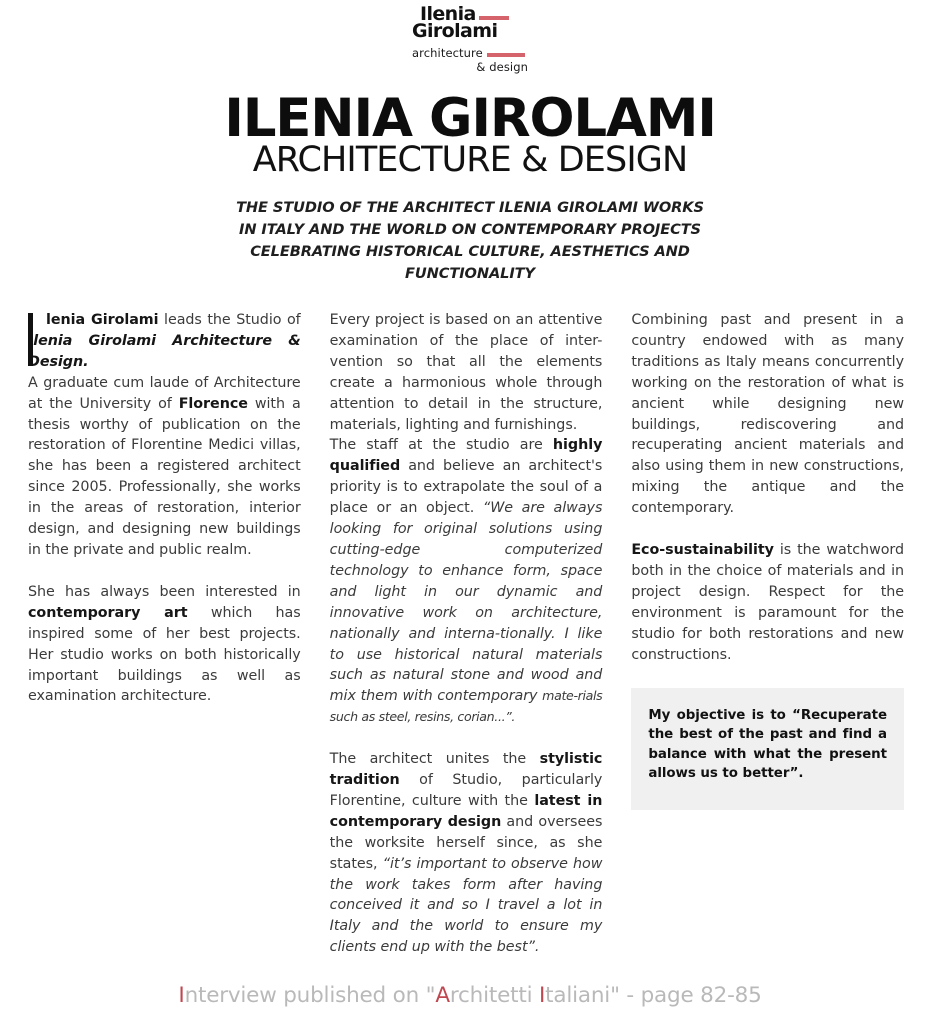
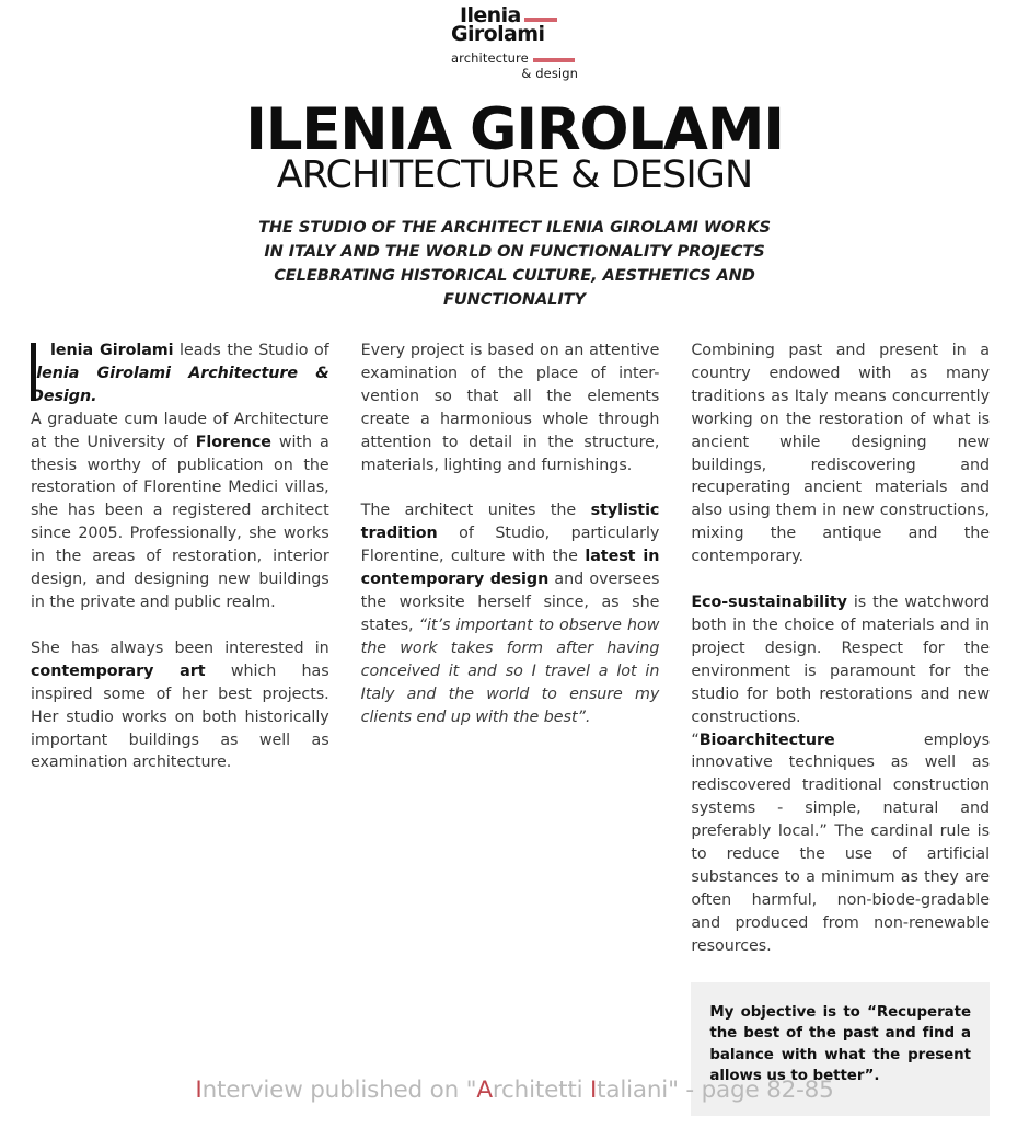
  Ilenia
  Girolami
  architecture
  & design
  ILENIA GIROLAMI
  ARCHITECTURE & DESIGN
- THE STUDIO OF THE ARCHITECT ILENIA GIROLAMI WORKS IN ITALY AND THE WORLD ON CONTEMPORARY PROJECTS CELEBRATING HISTORICAL CULTURE, AESTHETICS AND FUNCTIONALITY
+ THE STUDIO OF THE ARCHITECT ILENIA GIROLAMI WORKS IN ITALY AND THE WORLD ON FUNCTIONALITY PROJECTS CELEBRATING HISTORICAL CULTURE, AESTHETICS AND FUNCTIONALITY
  lenia Girolami leads the Studio of lenia Girolami Architecture & Design.
  A graduate cum laude of Architecture at the University of Florence with a thesis worthy of publication on the restoration of Florentine Medici villas, she has been a registered architect since 2005. Professionally, she works in the areas of restoration, interior design, and designing new buildings in the private and public realm.
  She has always been interested in contemporary art which has inspired some of her best projects. Her studio works on both historically important buildings as well as examination architecture.
  Every project is based on an attentive examination of the place of inter-vention so that all the elements create a harmonious whole through attention to detail in the structure, materials, lighting and furnishings.
- The staff at the studio are highly qualified and believe an architect's priority is to extrapolate the soul of a place or an object. “We are always looking for original solutions using cutting-edge computerized technology to enhance form, space and light in our dynamic and innovative work on architecture, nationally and interna-tionally. I like to use historical natural materials such as natural stone and wood and mix them with contemporary mate-rials such as steel, resins, corian...”.
  The architect unites the stylistic tradition of Studio, particularly Florentine, culture with the latest in contemporary design and oversees the worksite herself since, as she states, “it’s important to observe how the work takes form after having conceived it and so I travel a lot in Italy and the world to ensure my clients end up with the best”.
  Combining past and present in a country endowed with as many traditions as Italy means concurrently working on the restoration of what is ancient while designing new buildings, rediscovering and recuperating ancient materials and also using them in new constructions, mixing the antique and the contemporary.
  Eco-sustainability is the watchword both in the choice of materials and in project design. Respect for the environment is paramount for the studio for both restorations and new constructions.
+ “Bioarchitecture employs innovative techniques as well as rediscovered traditional construction systems - simple, natural and preferably local.” The cardinal rule is to reduce the use of artificial substances to a minimum as they are often harmful, non-biode-gradable and produced from non-renewable resources.
  My objective is to “Recuperate the best of the past and find a balance with what the present allows us to better”.
  Interview published on "Architetti Italiani" - page 82-85
